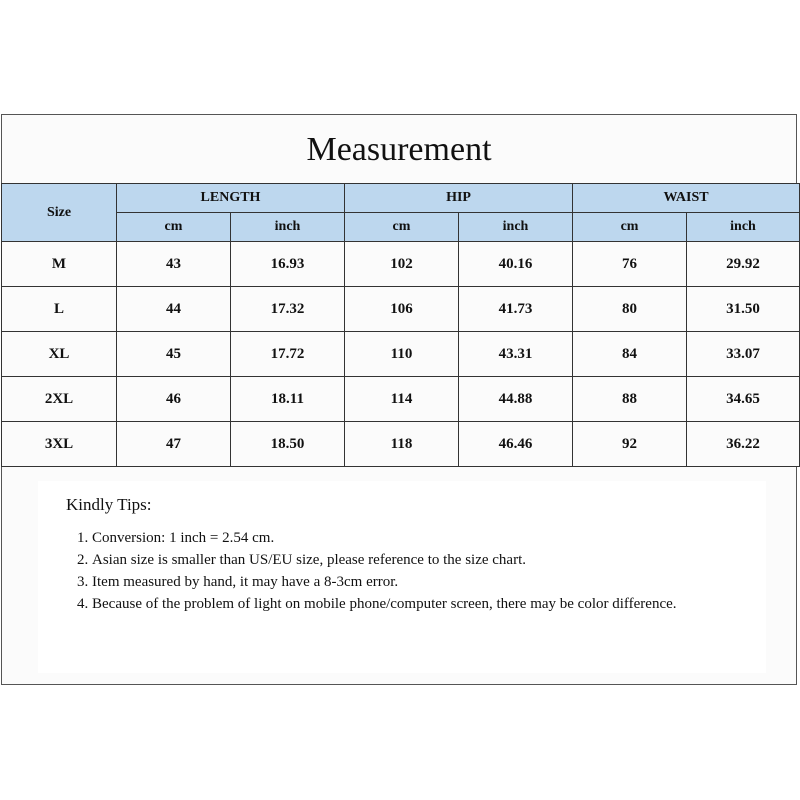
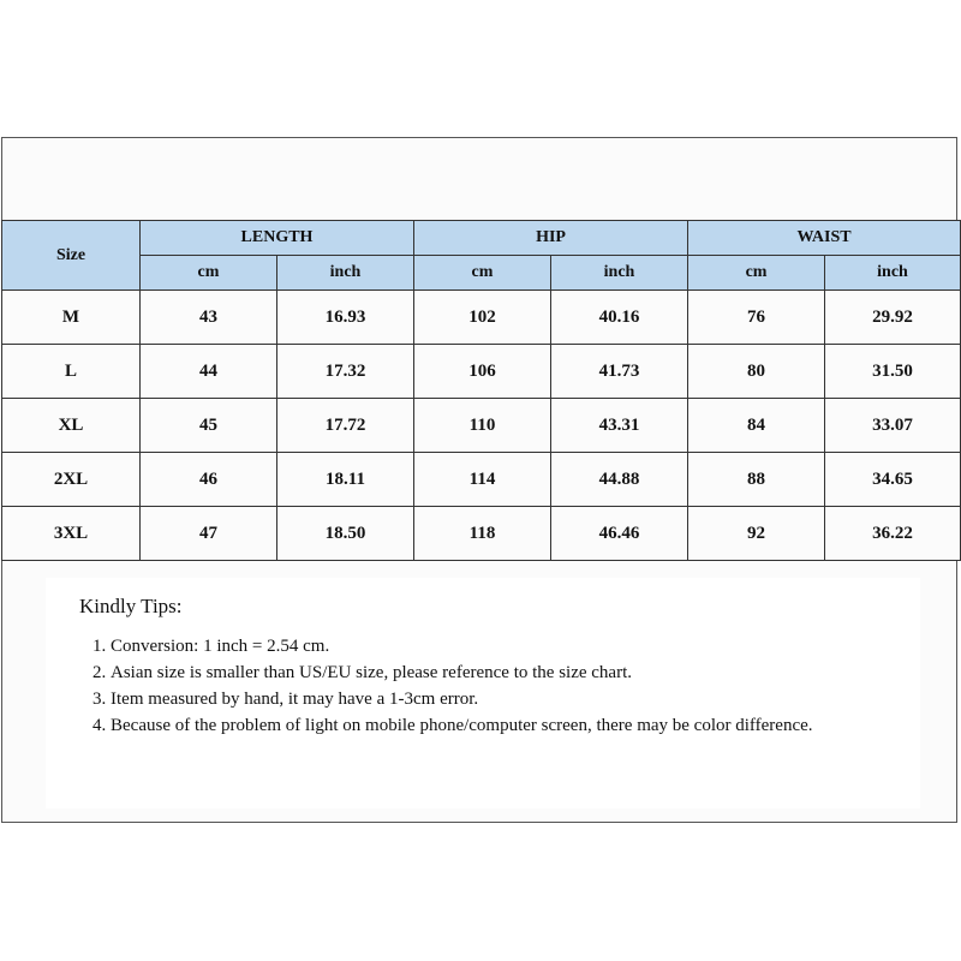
- Measurement
  Size	LENGTH	HIP	WAIST
  cm	inch	cm	inch	cm	inch
  M	43	16.93	102	40.16	76	29.92
  L	44	17.32	106	41.73	80	31.50
  XL	45	17.72	110	43.31	84	33.07
  2XL	46	18.11	114	44.88	88	34.65
  3XL	47	18.50	118	46.46	92	36.22
  Kindly Tips:
  Conversion: 1 inch = 2.54 cm.
  Asian size is smaller than US/EU size, please reference to the size chart.
- Item measured by hand, it may have a 8-3cm error.
+ Item measured by hand, it may have a 1-3cm error.
  Because of the problem of light on mobile phone/computer screen, there may be color difference.
